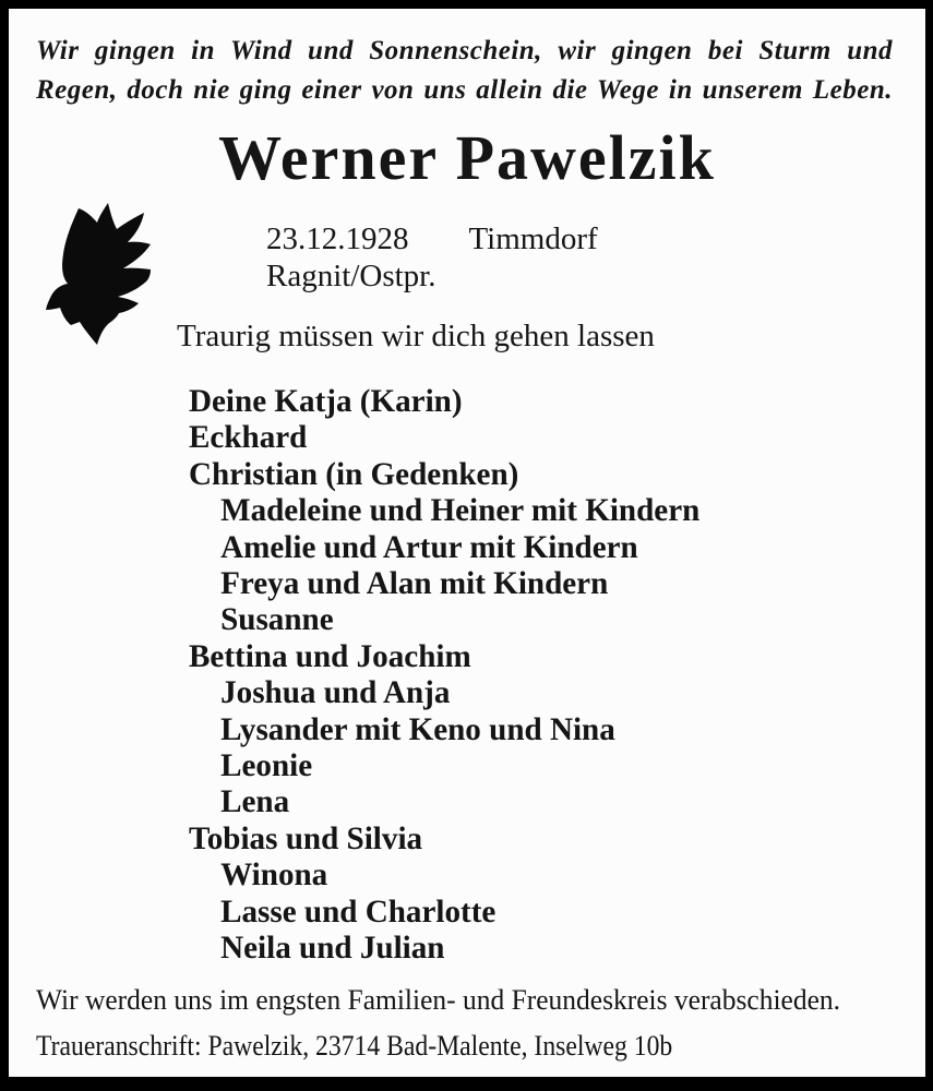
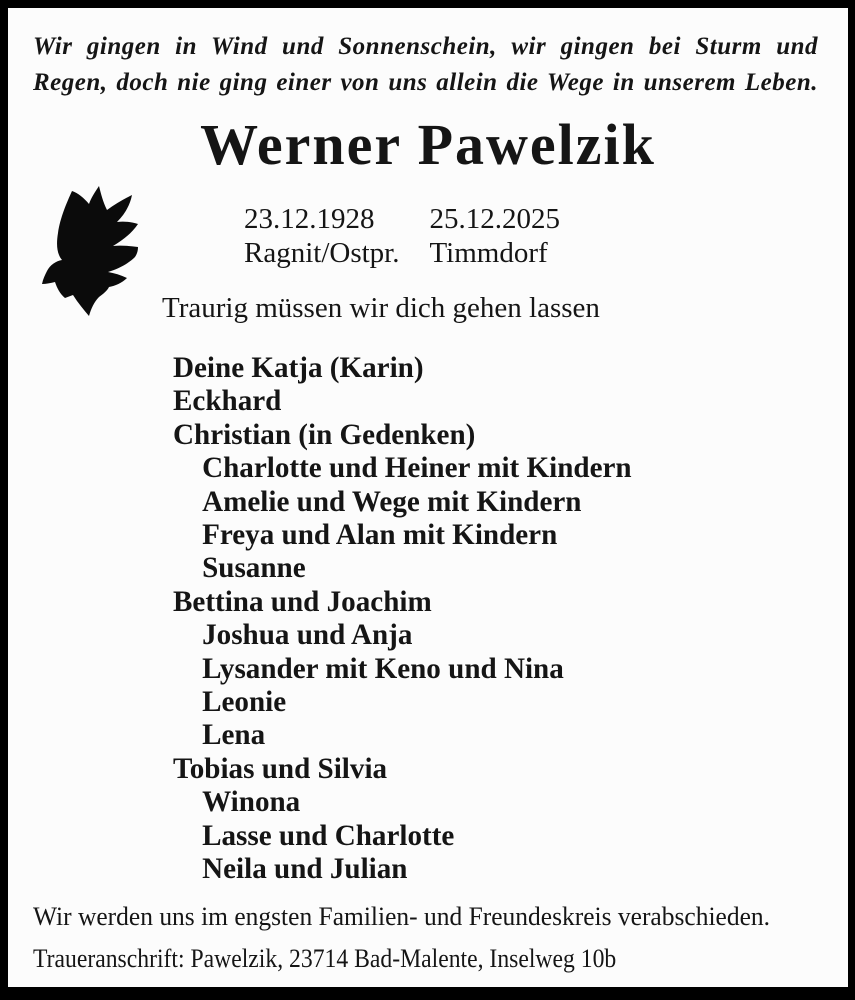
  Wir gingen in Wind und Sonnenschein, wir gingen bei Sturm und
  Regen, doch nie ging einer von uns allein die Wege in unserem Leben.
  Werner Pawelzik
  23.12.1928
  Ragnit/Ostpr.
+ 25.12.2025
  Timmdorf
  Traurig müssen wir dich gehen lassen
  Deine Katja (Karin)
  Eckhard
  Christian (in Gedenken)
- Madeleine und Heiner mit Kindern
+ Charlotte und Heiner mit Kindern
- Amelie und Artur mit Kindern
+ Amelie und Wege mit Kindern
  Freya und Alan mit Kindern
  Susanne
  Bettina und Joachim
  Joshua und Anja
  Lysander mit Keno und Nina
  Leonie
  Lena
  Tobias und Silvia
  Winona
  Lasse und Charlotte
  Neila und Julian
  Wir werden uns im engsten Familien- und Freundeskreis verabschieden.
  Traueranschrift: Pawelzik, 23714 Bad-Malente, Inselweg 10b
